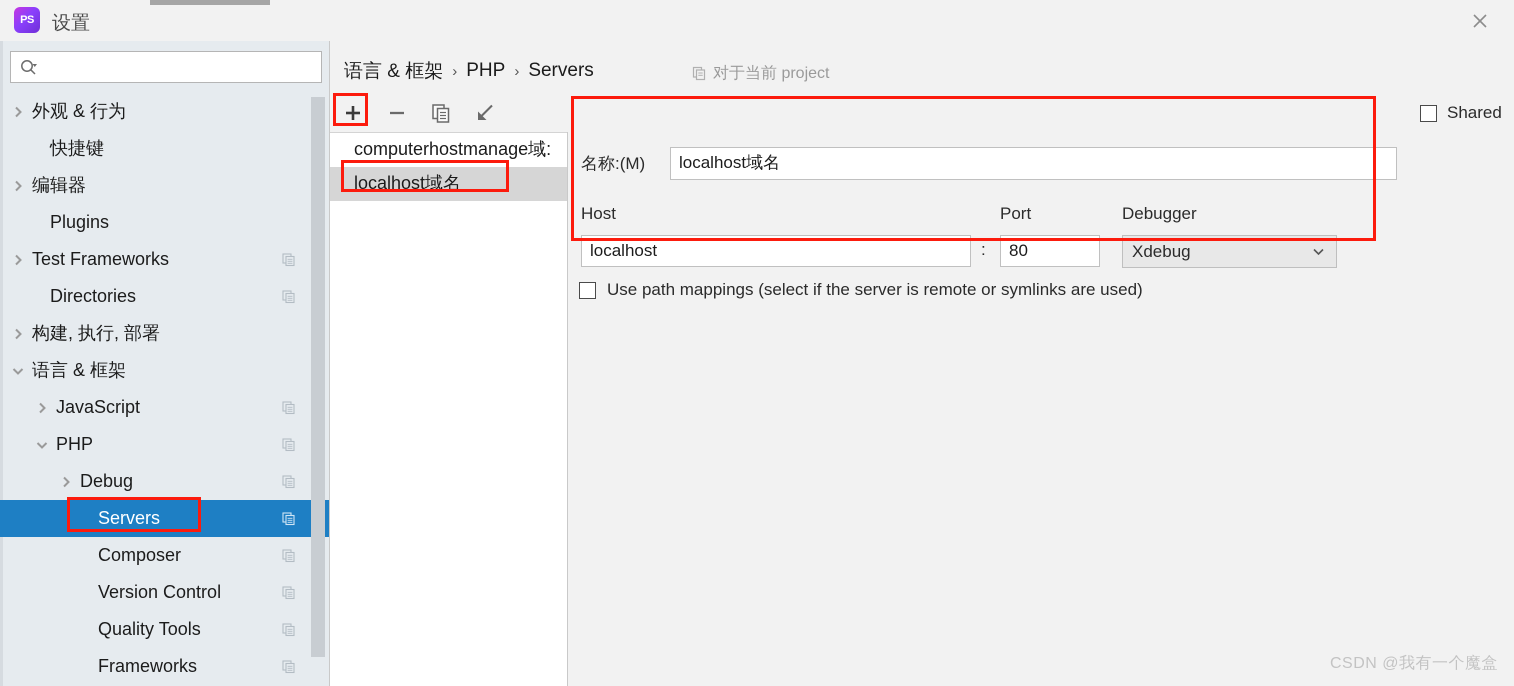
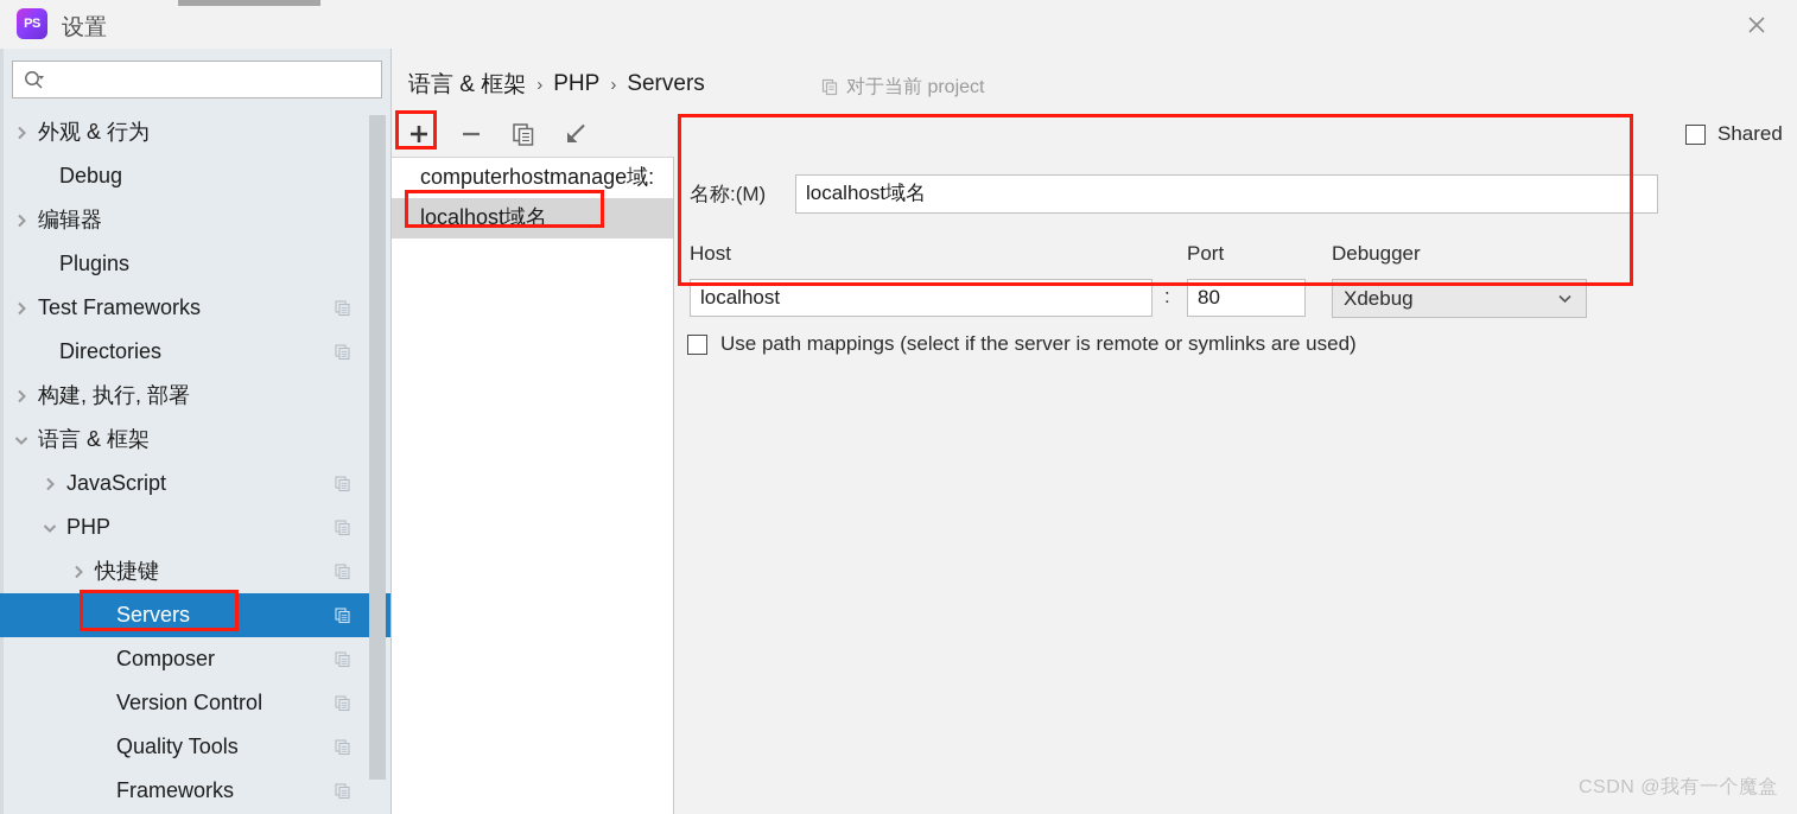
  PS
  设置
  外观 & 行为
- 快捷键
+ Debug
  编辑器
  Plugins
  Test Frameworks
  Directories
  构建, 执行, 部署
  语言 & 框架
  JavaScript
  PHP
- Debug
+ 快捷键
  Servers
  Composer
  Version Control
  Quality Tools
  Frameworks
  语言 & 框架
  ›
  PHP
  ›
  Servers
  对于当前 project
  computerhostmanage域:
  localhost域名
  名称:(M)
  localhost域名
  Host
  localhost
  :
  Port
  80
  Debugger
  Xdebug
  Shared
  Use path mappings (select if the server is remote or symlinks are used)
  CSDN @我有一个魔盒
